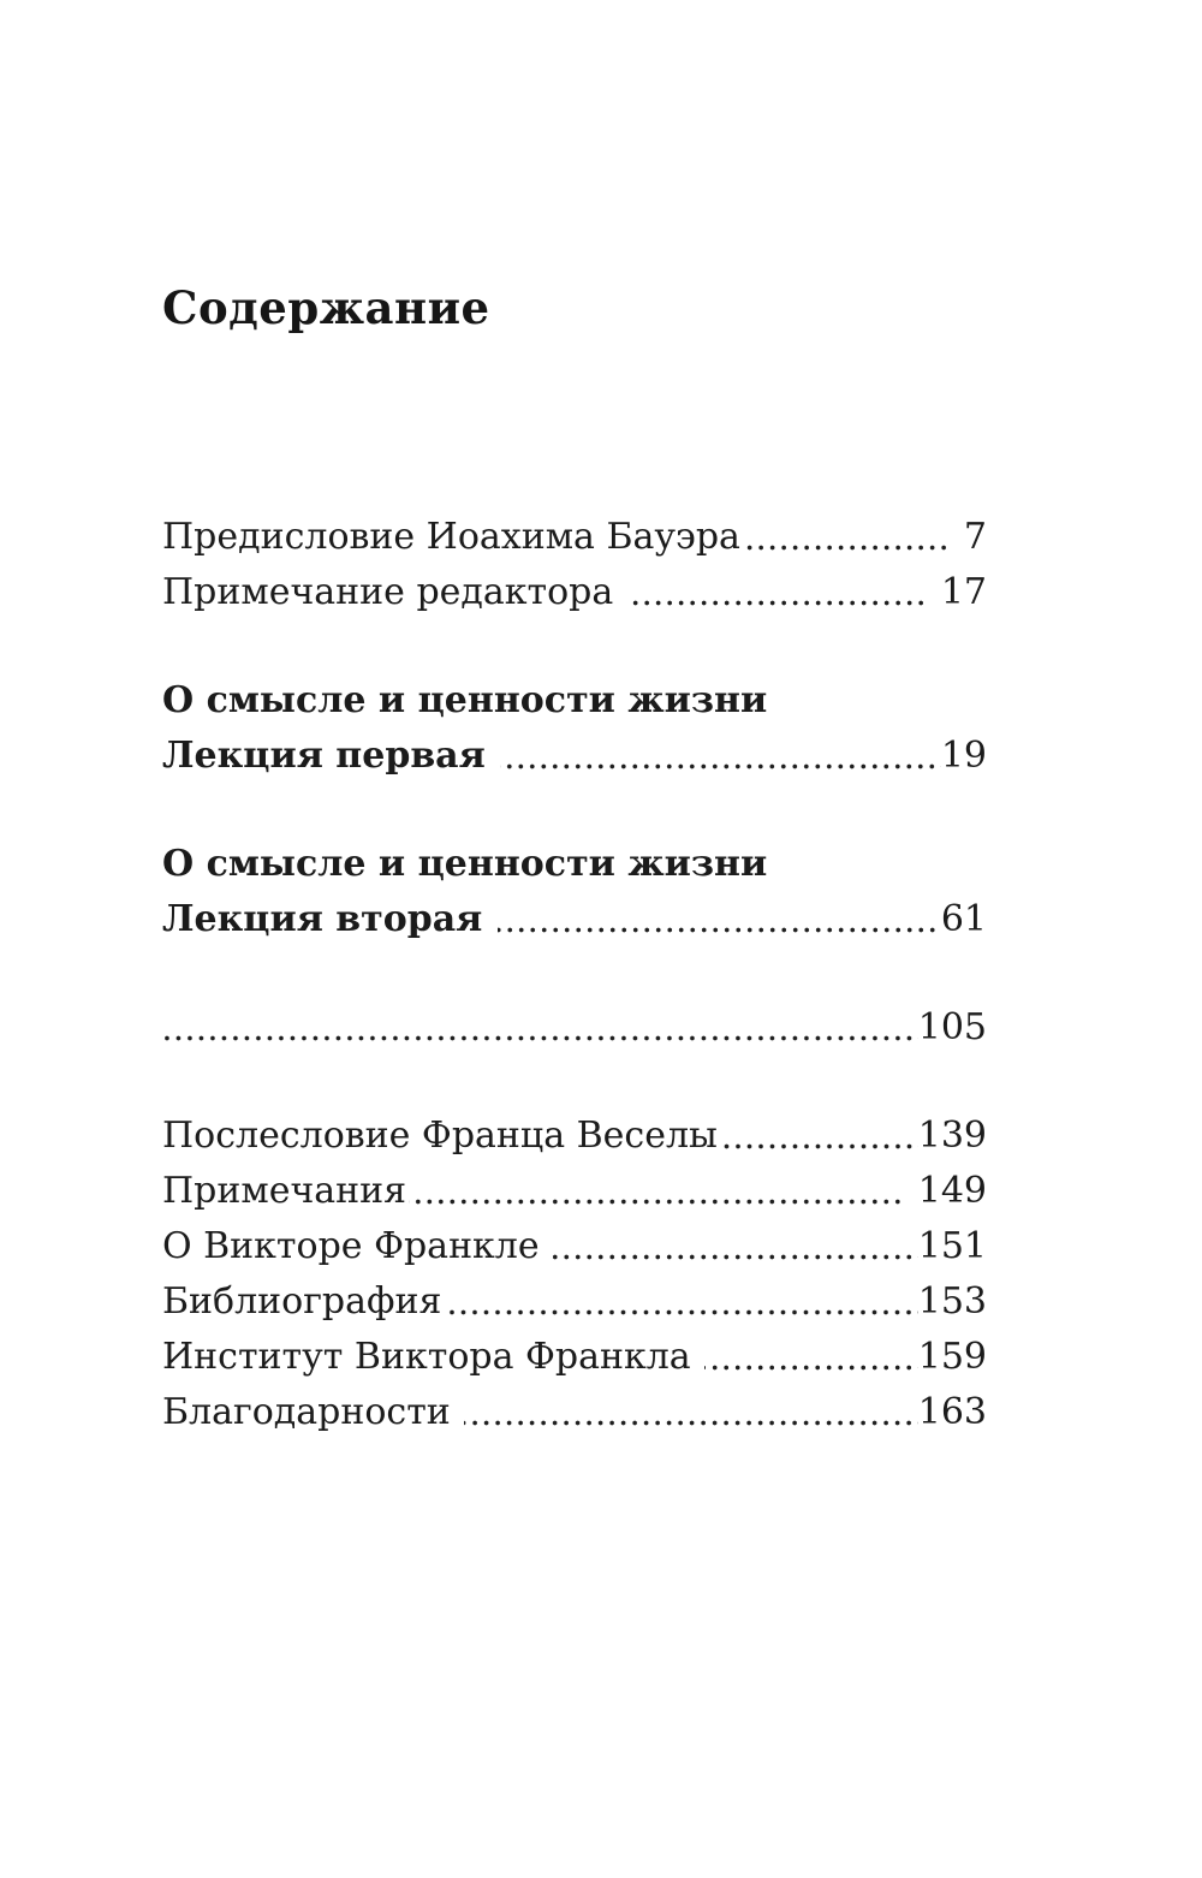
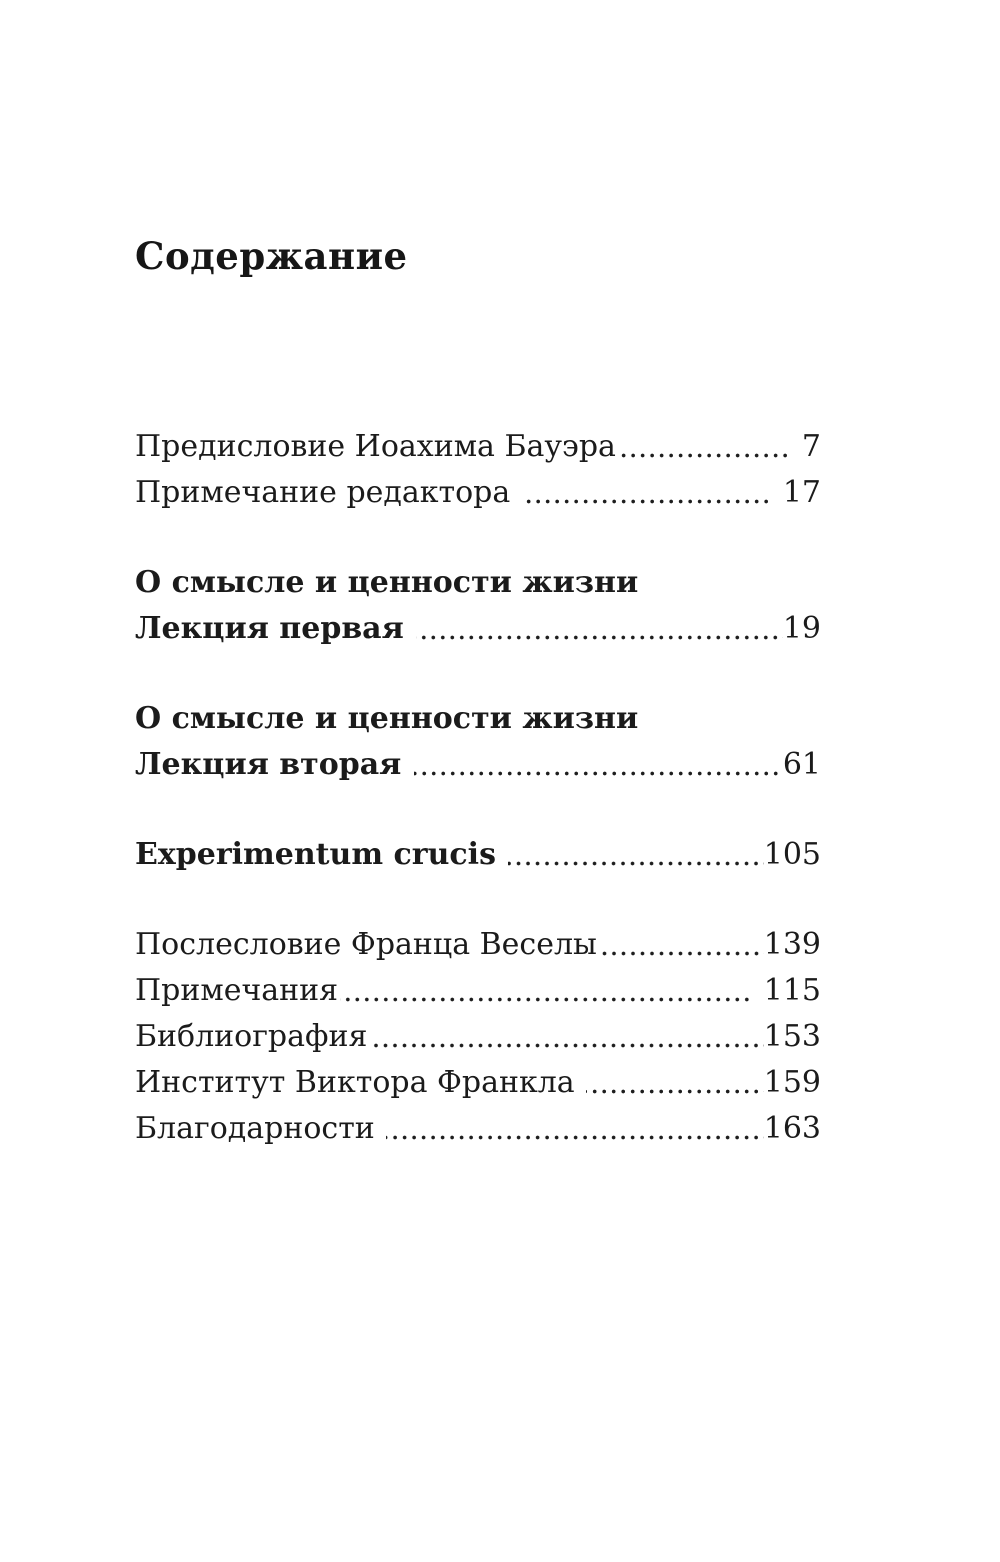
  Содержание
  Предисловие Иоахима Бауэра
  7
  Примечание редактора
  17
  О смысле и ценности жизни
  Лекция первая
  19
  О смысле и ценности жизни
  Лекция вторая
  61
+ Experimentum crucis
  105
  Послесловие Франца Веселы
  139
  Примечания
- 149
+ 115
- О Викторе Франкле
- 151
  Библиография
  153
  Институт Виктора Франкла
  159
  Благодарности
  163
